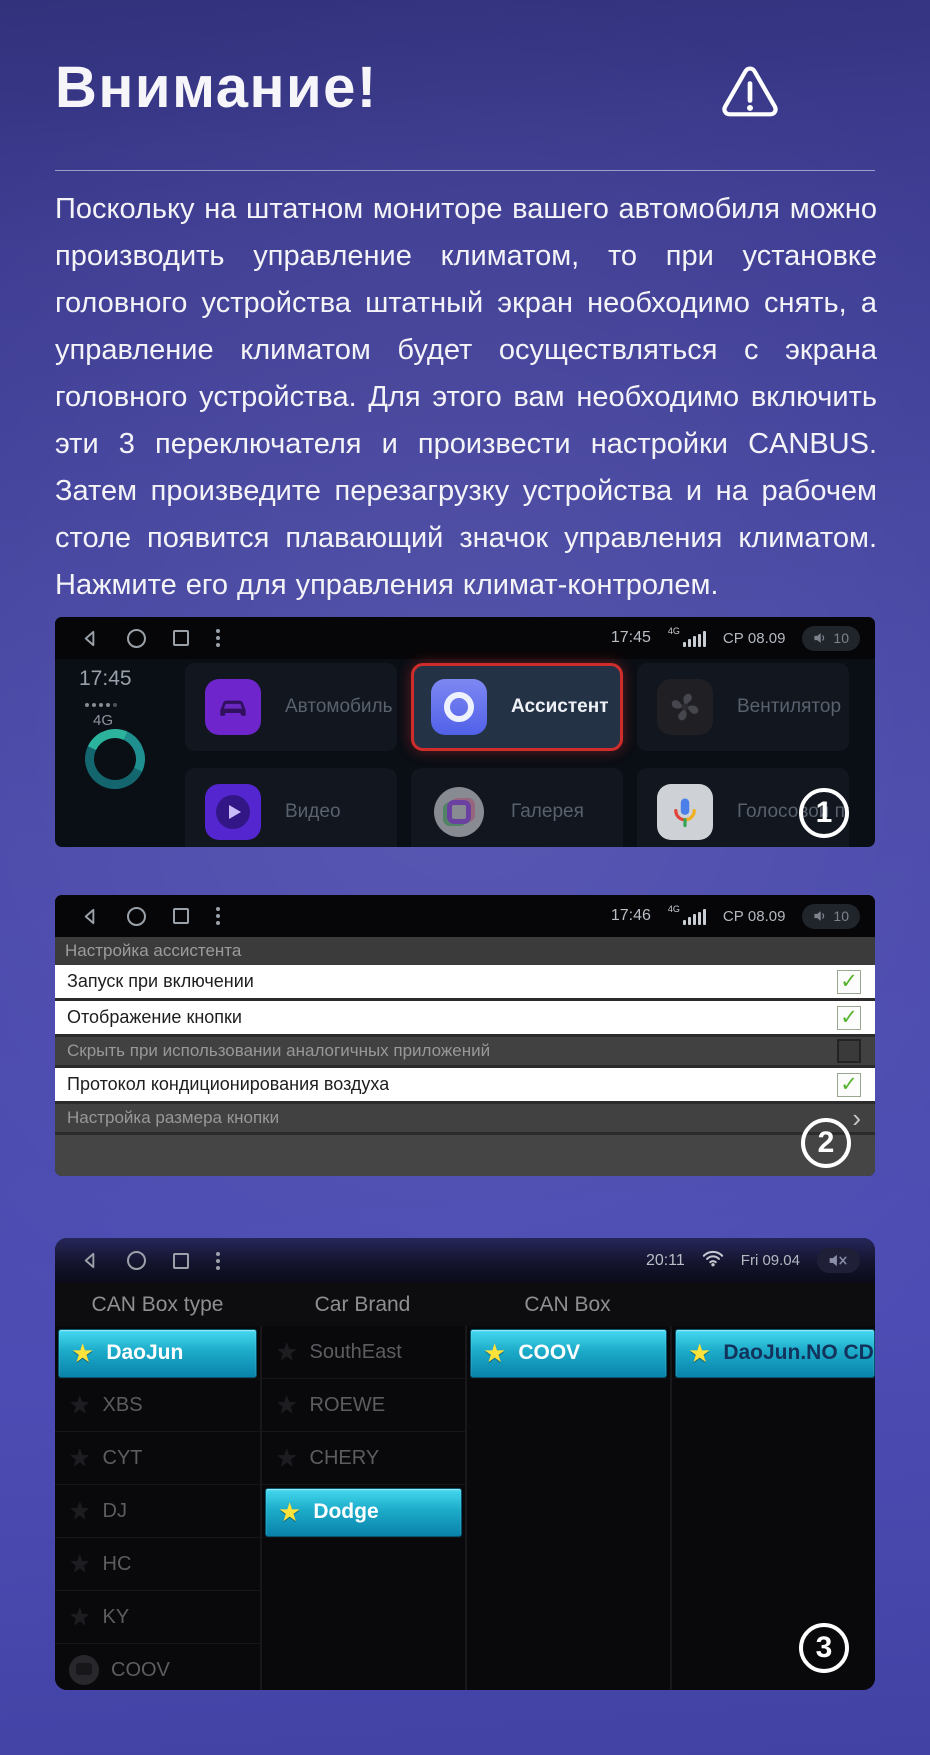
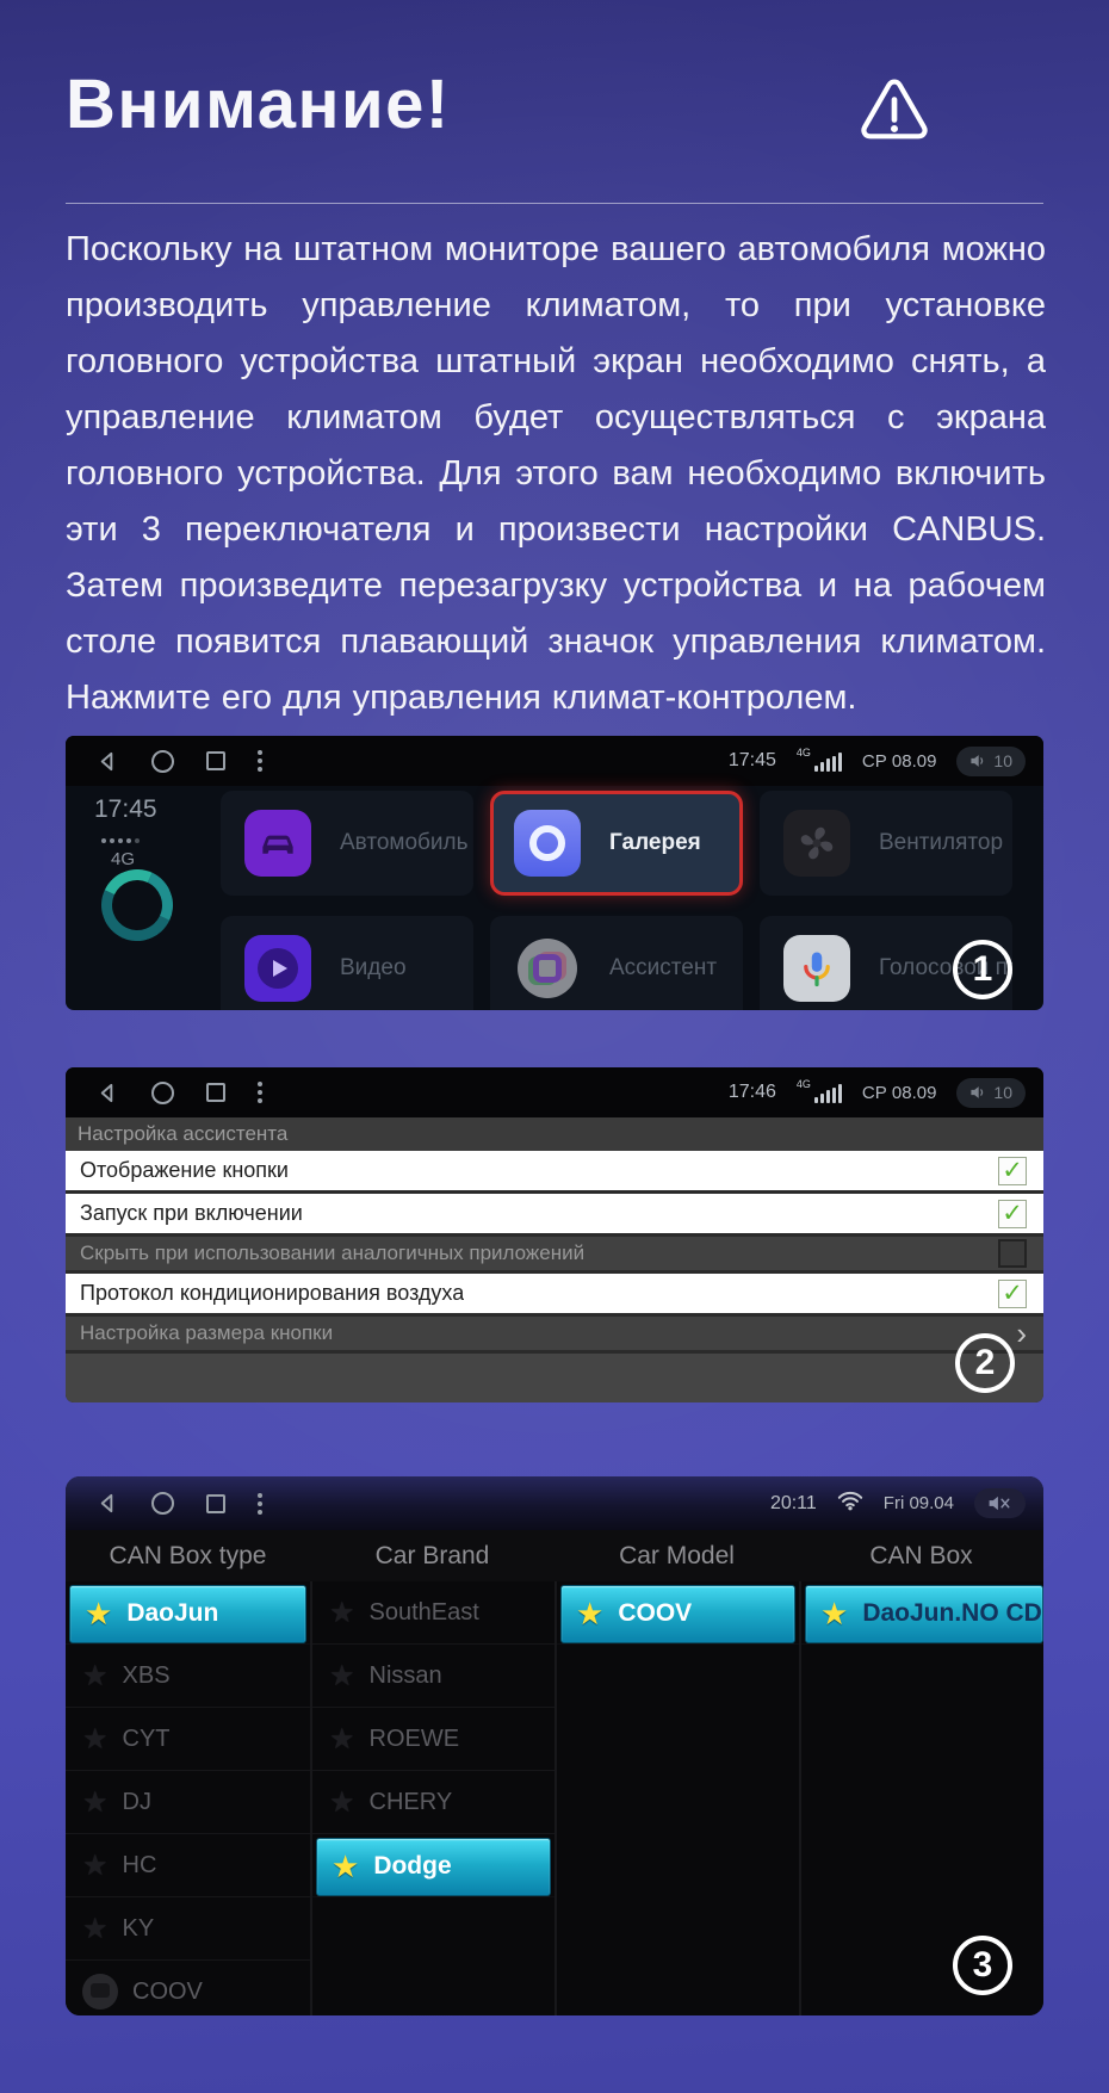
  Внимание!
  Поскольку на штатном мониторе вашего автомобиля можно производить управление климатом, то при установке головного устройства штатный экран необходимо снять, а управление климатом будет осуществляться с экрана головного устройства. Для этого вам необходимо включить эти 3 переключателя и произвести настройки CANBUS. Затем произведите перезагрузку устройства и на рабочем столе появится плавающий значок управления климатом. Нажмите его для управления климат-контролем.
  17:45
  4G
  СР 08.09
  10
  17:45
  4G
  Автомобиль
- Ассистент
+ Галерея
  Вентилятор
  Видео
- Галерея
+ Ассистент
  Голосовой п
  1
  17:46
  4G
  СР 08.09
  10
  Настройка ассистента
- Запуск при включении
+ Отображение кнопки
  ✓
- Отображение кнопки
+ Запуск при включении
  ✓
  Скрыть при использовании аналогичных приложений
  Протокол кондиционирования воздуха
  ✓
  Настройка размера кнопки
  ›
  2
  20:11
  Fri 09.04
  CAN Box type
  Car Brand
+ Car Model
  CAN Box
  ★
  DaoJun
  XBS
  CYT
  DJ
  HC
  KY
  COOV
  SouthEast
+ Nissan
  ROEWE
  CHERY
  ★
  Dodge
  ★
  COOV
  ★
  DaoJun.NO CD
  3
